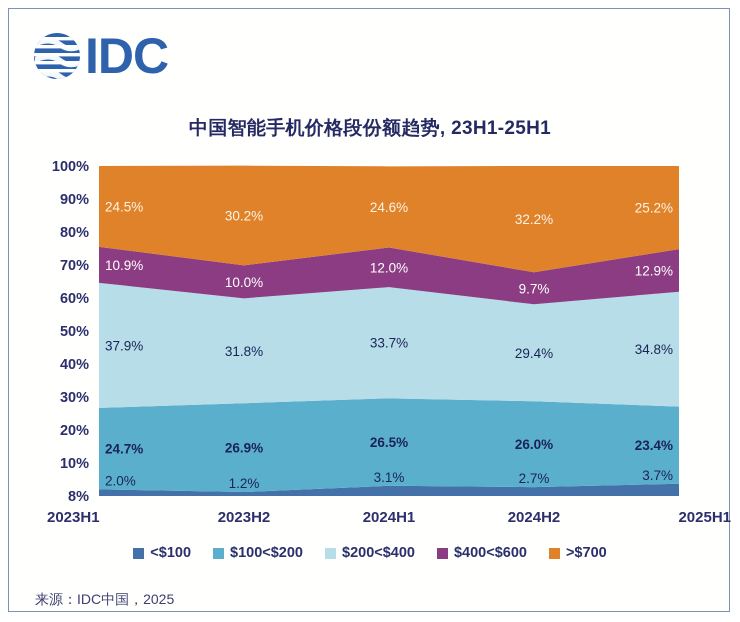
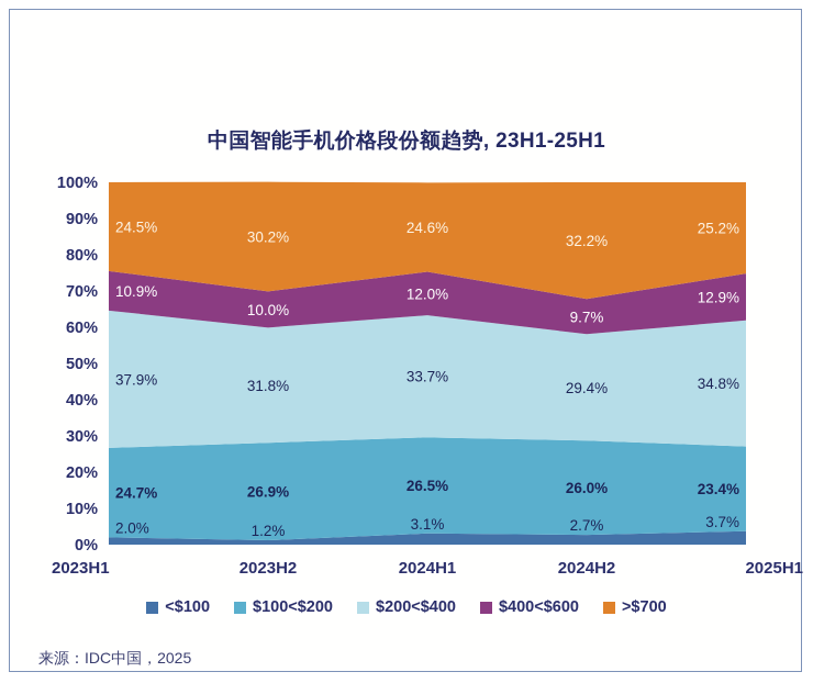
- IDC
  中国智能手机价格段份额趋势, 23H1-25H1
  100%
  90%
  80%
  70%
  60%
  50%
  40%
  30%
  20%
  10%
- 8%
+ 0%
  2.0%
  1.2%
  3.1%
  2.7%
  3.7%
  24.7%
  26.9%
  26.5%
  26.0%
  23.4%
  37.9%
  31.8%
  33.7%
  29.4%
  34.8%
  10.9%
  10.0%
  12.0%
  9.7%
  12.9%
  24.5%
  30.2%
  24.6%
  32.2%
  25.2%
  2023H1
  2023H2
  2024H1
  2024H2
  2025H1
  <$100
  $100<$200
  $200<$400
  $400<$600
  >$700
  来源：IDC中国，2025
